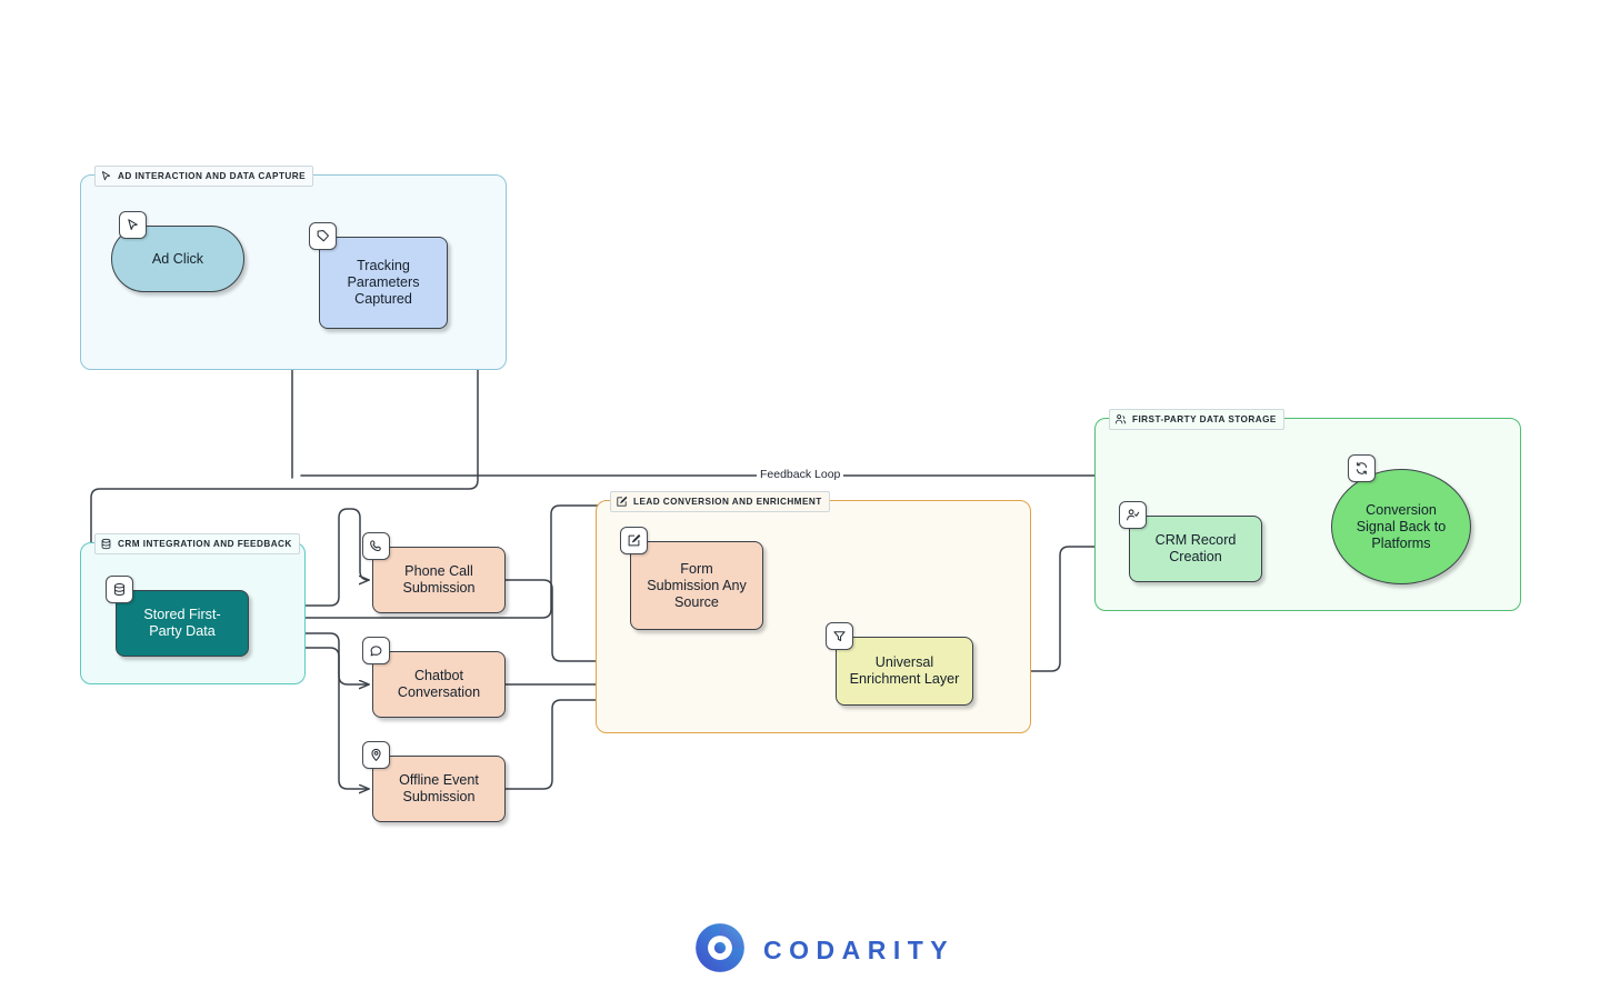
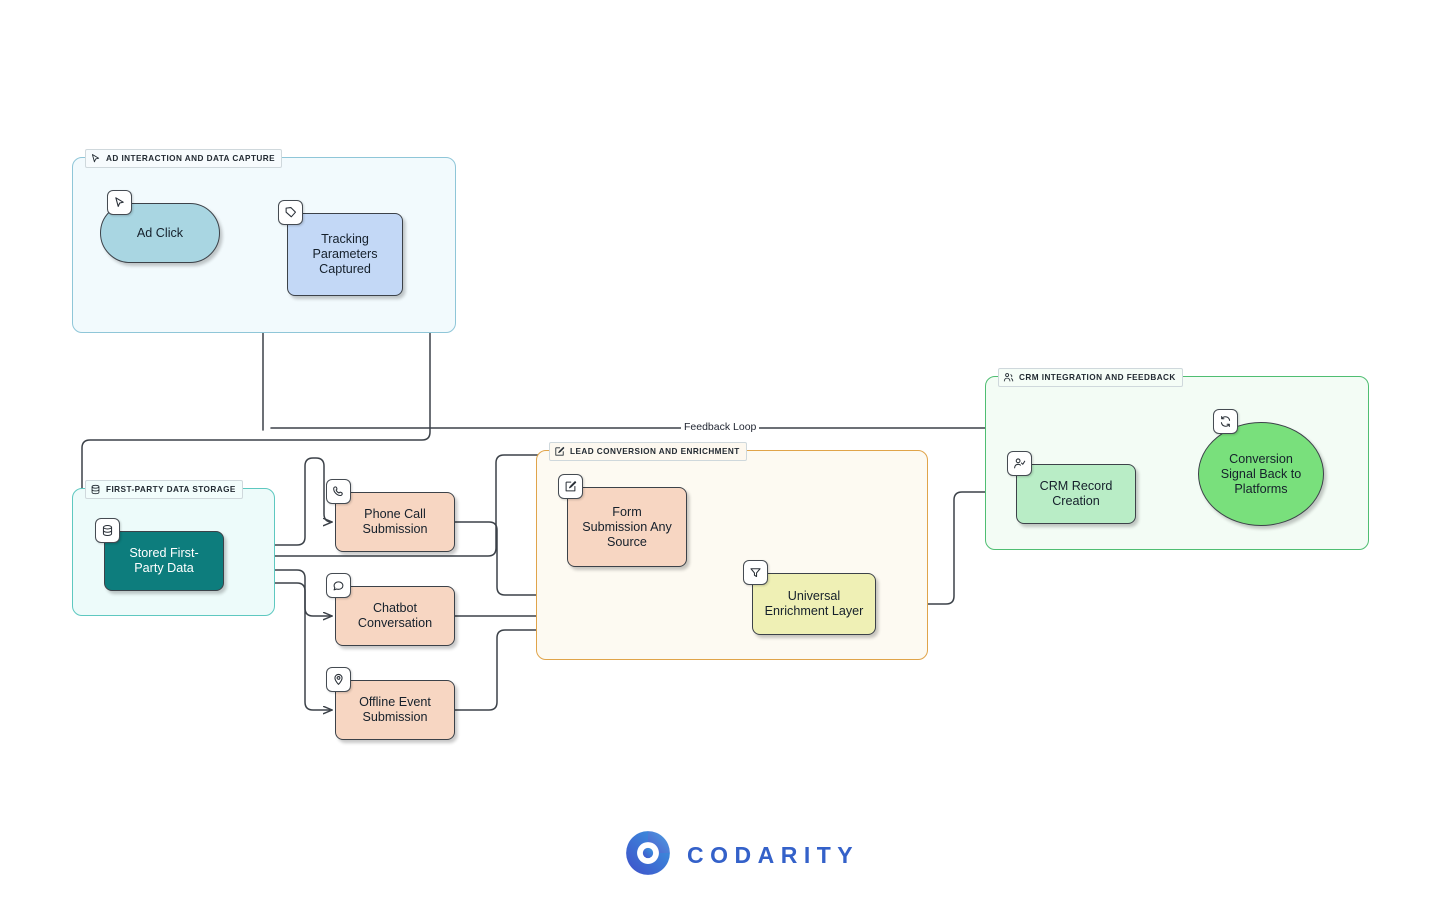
  AD INTERACTION AND DATA CAPTURE
- CRM INTEGRATION AND FEEDBACK
+ FIRST-PARTY DATA STORAGE
  LEAD CONVERSION AND ENRICHMENT
- FIRST-PARTY DATA STORAGE
+ CRM INTEGRATION AND FEEDBACK
  Ad Click
  Tracking
  Parameters
  Captured
  Stored First-
  Party Data
  Phone Call
  Submission
  Chatbot
  Conversation
  Offline Event
  Submission
  Form
  Submission Any
  Source
  Universal
  Enrichment Layer
  CRM Record
  Creation
  Conversion
  Signal Back to
  Platforms
  Feedback Loop
  CODARITY
